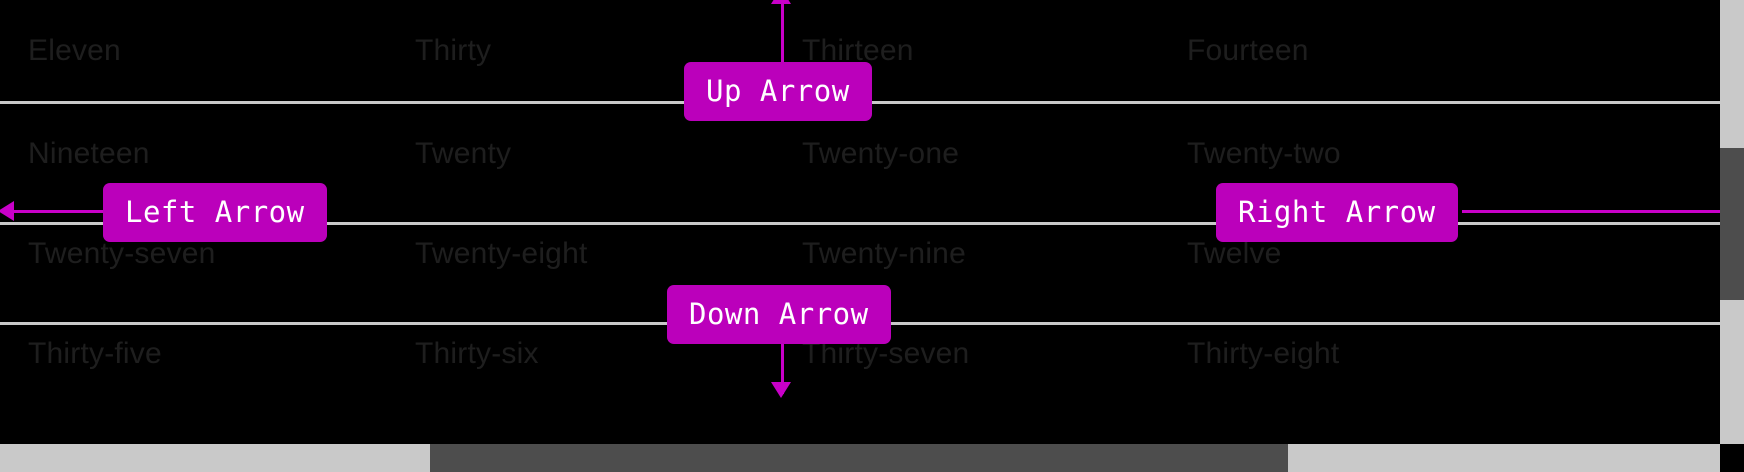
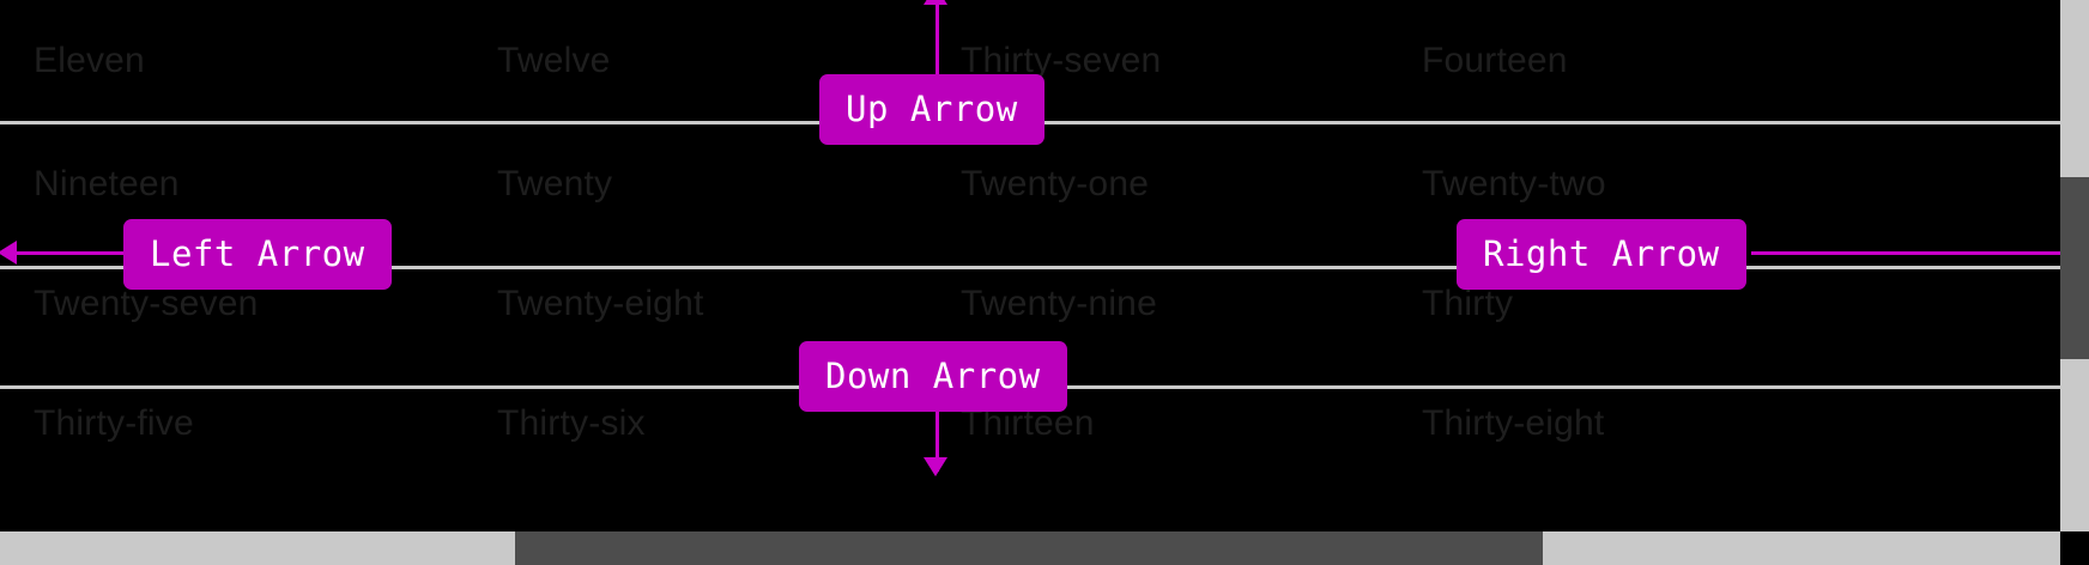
  Eleven
- Thirty
+ Twelve
- Thirteen
+ Thirty-seven
  Fourteen
  Nineteen
  Twenty
  Twenty-one
  Twenty-two
  Twenty-seven
  Twenty-eight
  Twenty-nine
- Twelve
+ Thirty
  Thirty-five
  Thirty-six
- Thirty-seven
+ Thirteen
  Thirty-eight
  Up Arrow
  Down Arrow
  Left Arrow
  Right Arrow
